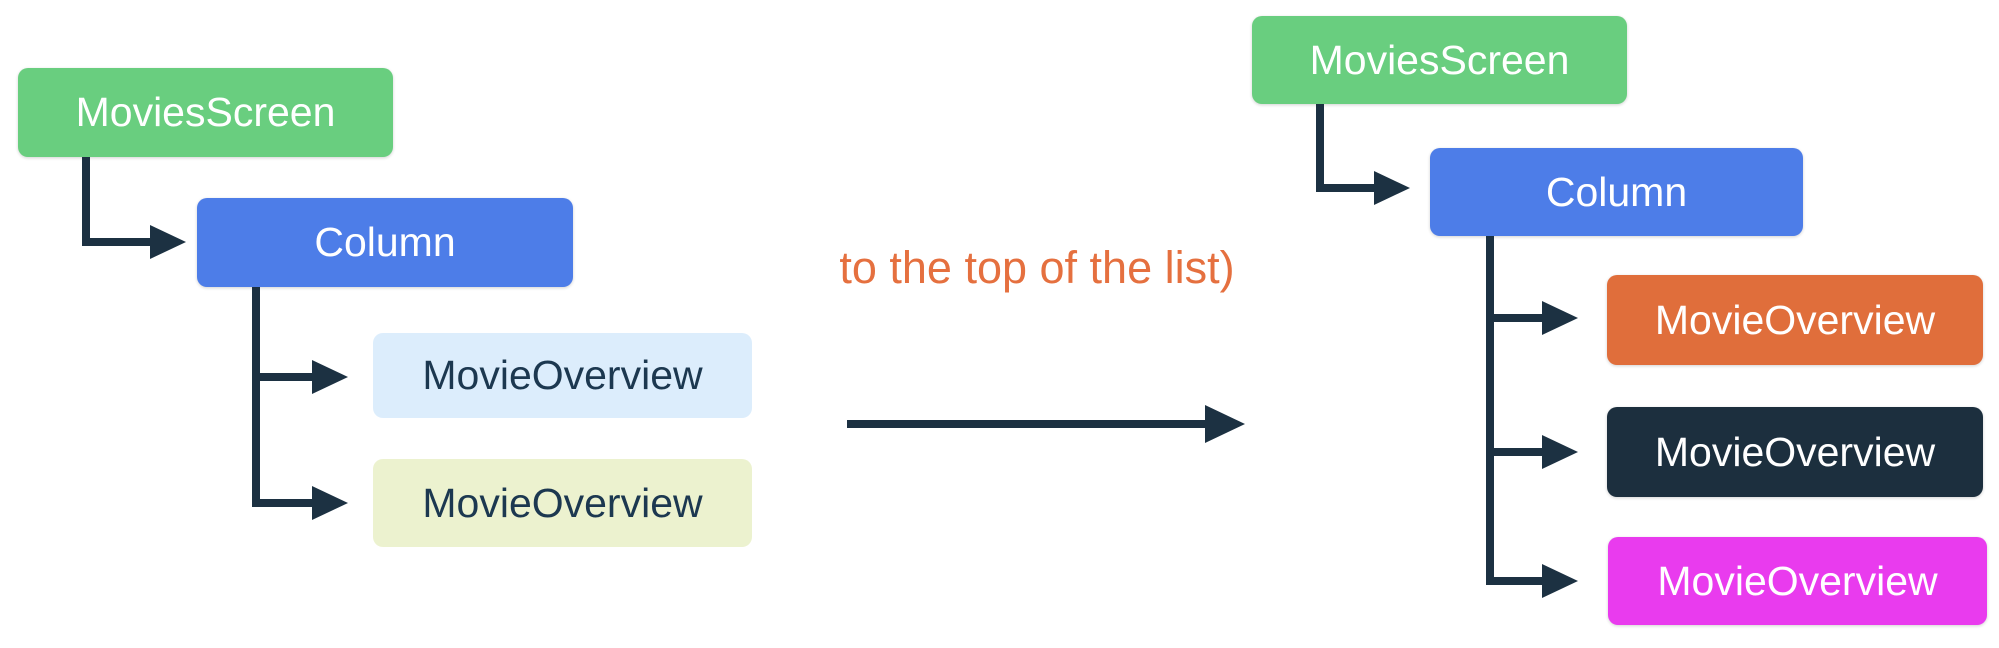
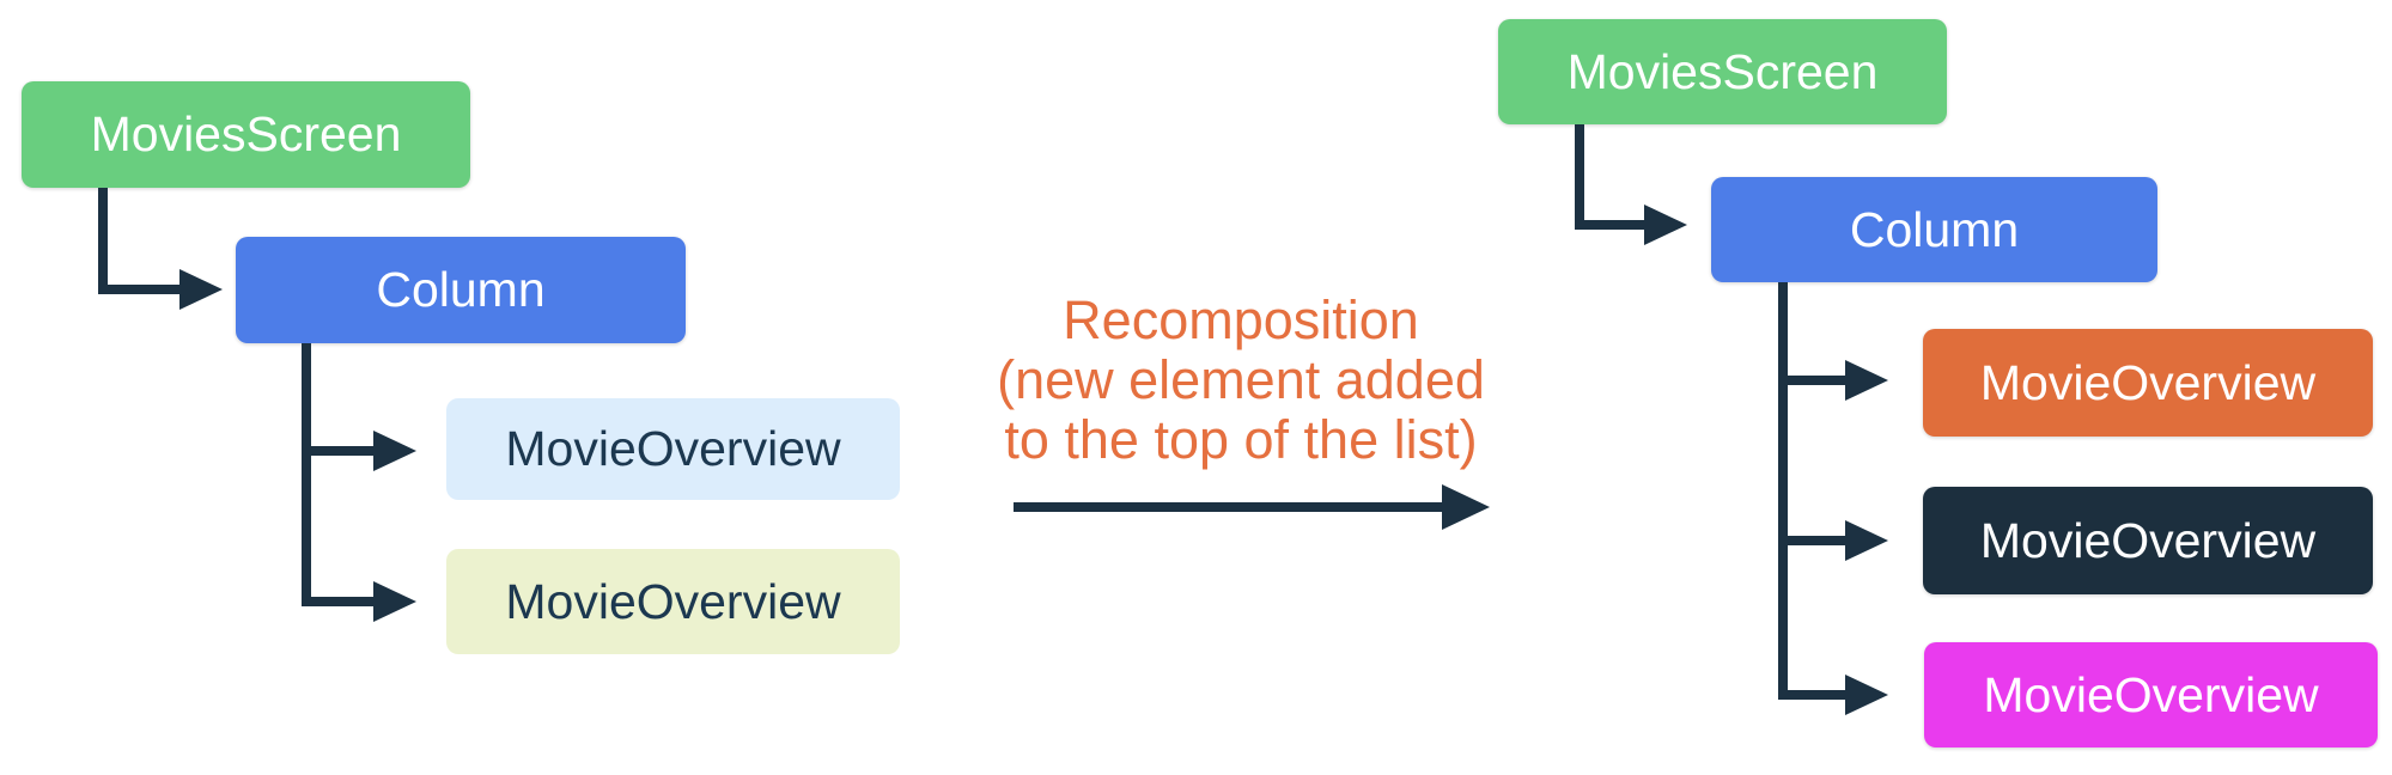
  MoviesScreen
  Column
  MovieOverview
  MovieOverview
+ Recomposition
+ (new element added
  to the top of the list)
  MoviesScreen
  Column
  MovieOverview
  MovieOverview
  MovieOverview
